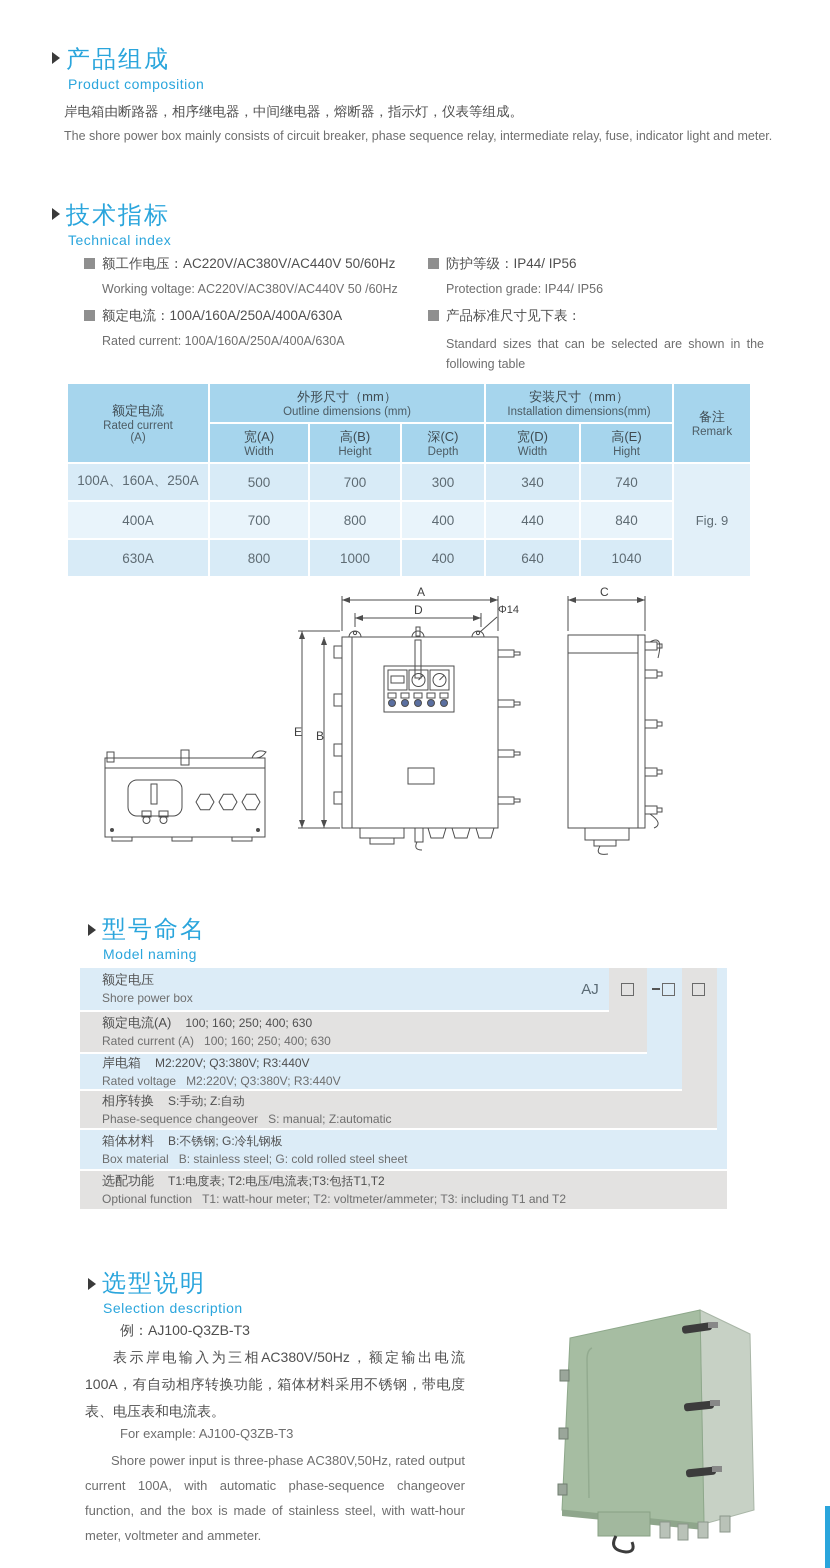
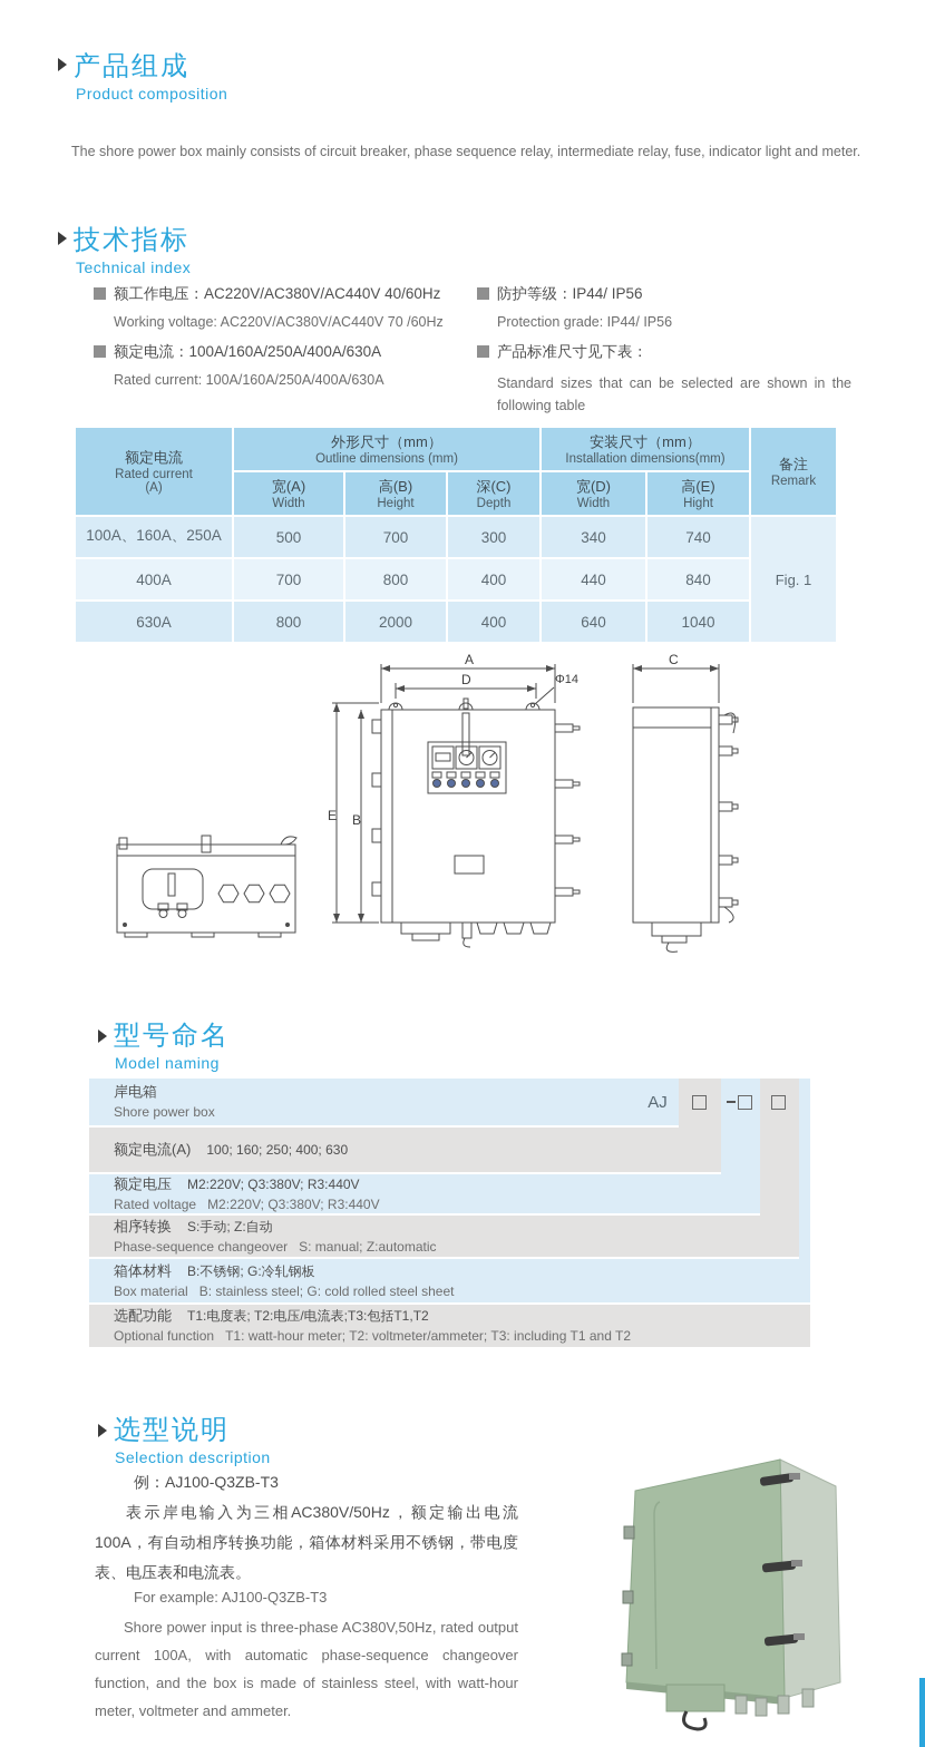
  产品组成
  Product composition
- 岸电箱由断路器，相序继电器，中间继电器，熔断器，指示灯，仪表等组成。
  The shore power box mainly consists of circuit breaker, phase sequence relay, intermediate relay, fuse, indicator light and meter.
  技术指标
  Technical index
- 额工作电压：AC220V/AC380V/AC440V 50/60Hz
+ 额工作电压：AC220V/AC380V/AC440V 40/60Hz
- Working voltage: AC220V/AC380V/AC440V 50 /60Hz
+ Working voltage: AC220V/AC380V/AC440V 70 /60Hz
  额定电流：100A/160A/250A/400A/630A
  Rated current: 100A/160A/250A/400A/630A
  防护等级：IP44/ IP56
  Protection grade: IP44/ IP56
  产品标准尺寸见下表：
  Standard sizes that can be selected are shown in the following table
  额定电流 Rated current (A)	外形尺寸（mm） Outline dimensions (mm)	安装尺寸（mm） Installation dimensions(mm)	备注 Remark
  宽(A)Width	高(B)Height	深(C)Depth	宽(D)Width	高(E)Hight
- 100A、160A、250A	500	700	300	340	740	Fig. 9
+ 100A、160A、250A	500	700	300	340	740	Fig. 1
  400A	700	800	400	440	840
- 630A	800	1000	400	640	1040
+ 630A	800	2000	400	640	1040
  A
  D
  E
  B
  C
  Φ14
  型号命名
  Model naming
- 额定电压
+ 岸电箱
  Shore power box
  额定电流(A) 100; 160; 250; 400; 630
- Rated current (A) 100; 160; 250; 400; 630
- 岸电箱 M2:220V; Q3:380V; R3:440V
+ 额定电压 M2:220V; Q3:380V; R3:440V
  Rated voltage M2:220V; Q3:380V; R3:440V
  相序转换 S:手动; Z:自动
  Phase-sequence changeover S: manual; Z:automatic
  箱体材料 B:不锈钢; G:冷轧钢板
  Box material B: stainless steel; G: cold rolled steel sheet
  选配功能 T1:电度表; T2:电压/电流表;T3:包括T1,T2
  Optional function T1: watt-hour meter; T2: voltmeter/ammeter; T3: including T1 and T2
  AJ
  选型说明
  Selection description
  例：AJ100-Q3ZB-T3
  表示岸电输入为三相AC380V/50Hz，额定输出电流100A，有自动相序转换功能，箱体材料采用不锈钢，带电度表、电压表和电流表。
  For example: AJ100-Q3ZB-T3
  Shore power input is three-phase AC380V,50Hz, rated output current 100A, with automatic phase-sequence changeover function, and the box is made of stainless steel, with watt-hour meter, voltmeter and ammeter.
